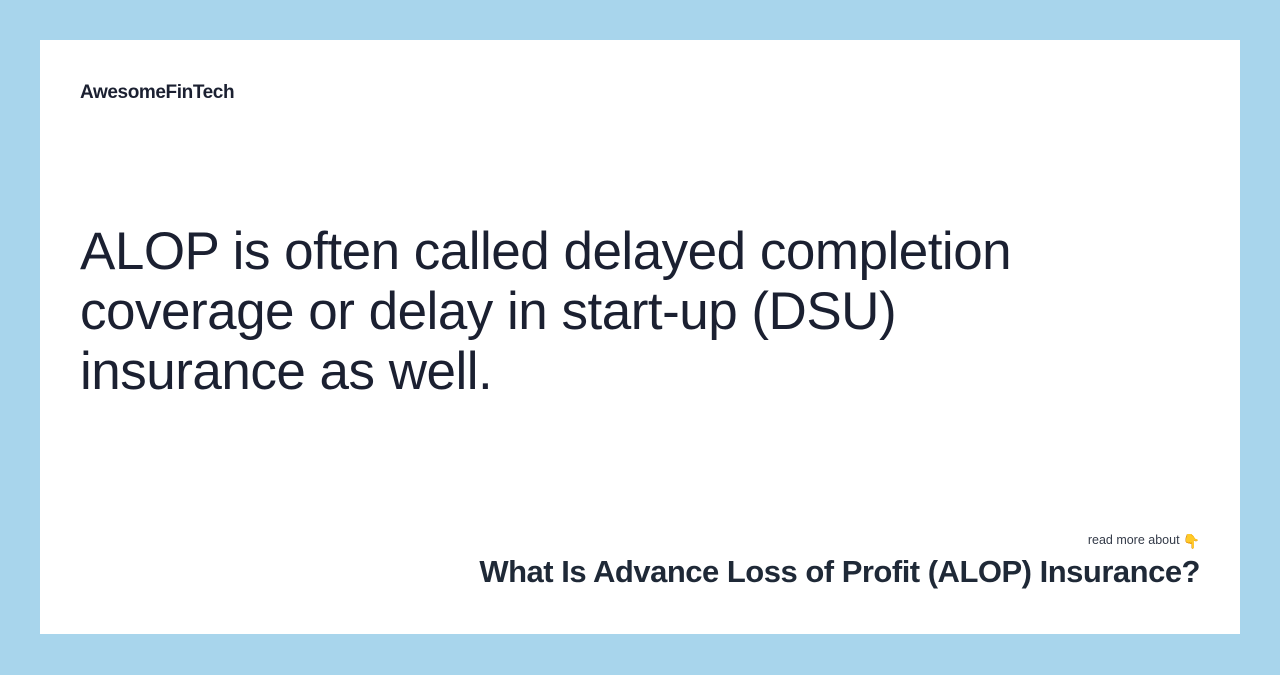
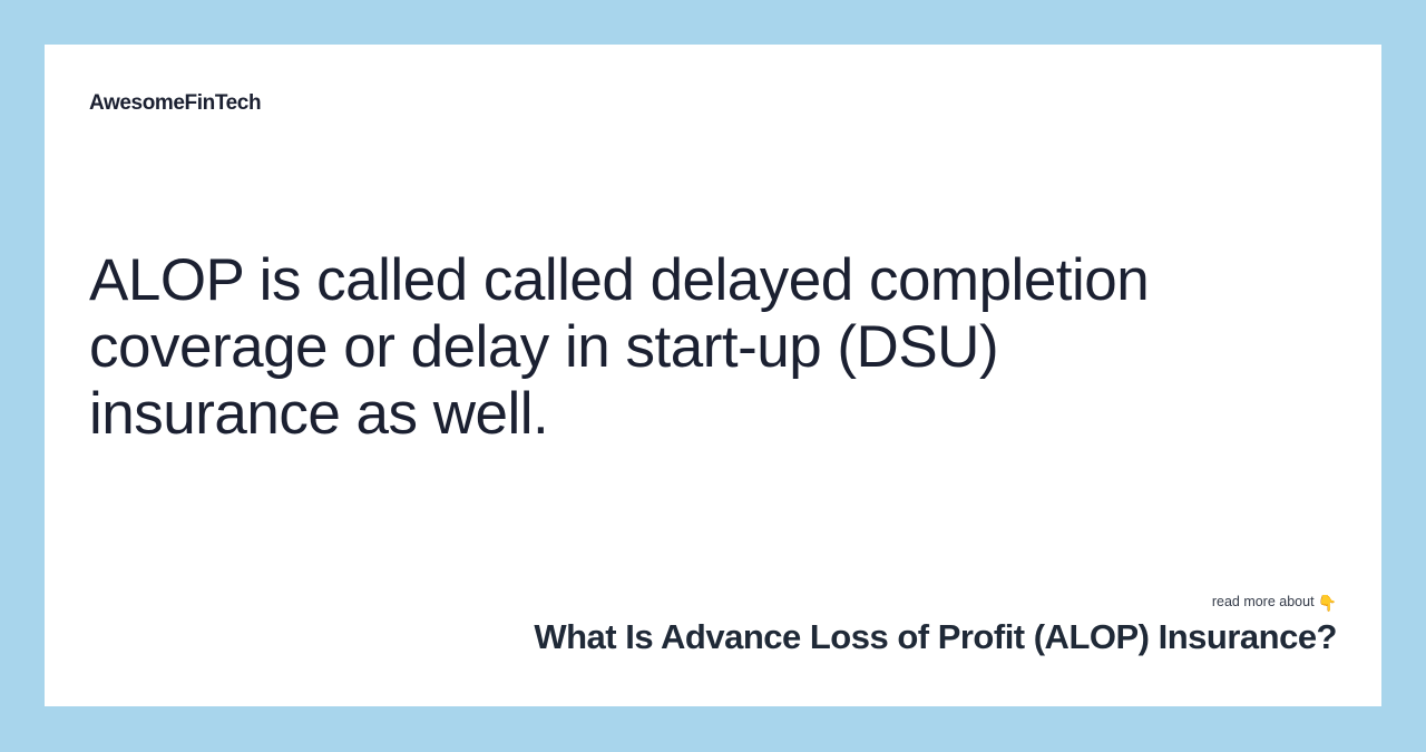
  AwesomeFinTech
- ALOP is often called delayed completion
+ ALOP is called called delayed completion
  coverage or delay in start-up (DSU)
  insurance as well.
  read more about 👇
  What Is Advance Loss of Profit (ALOP) Insurance?
